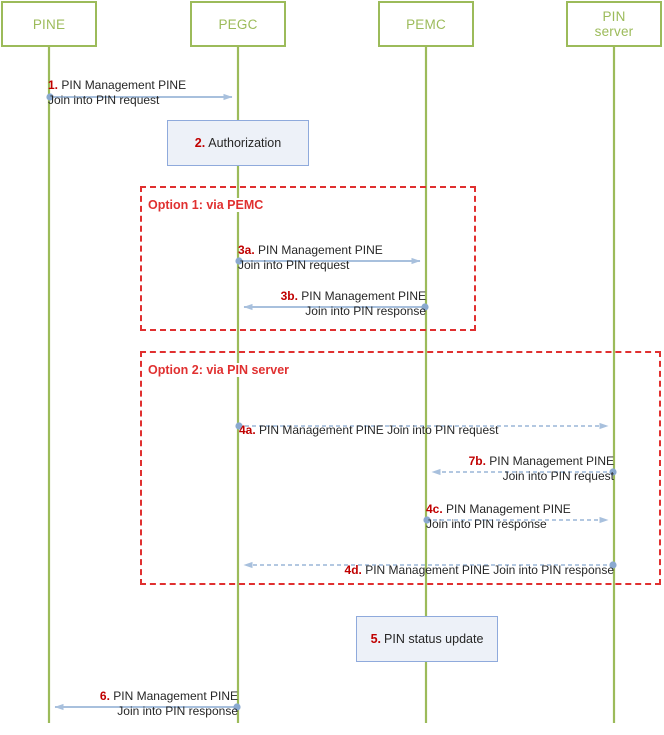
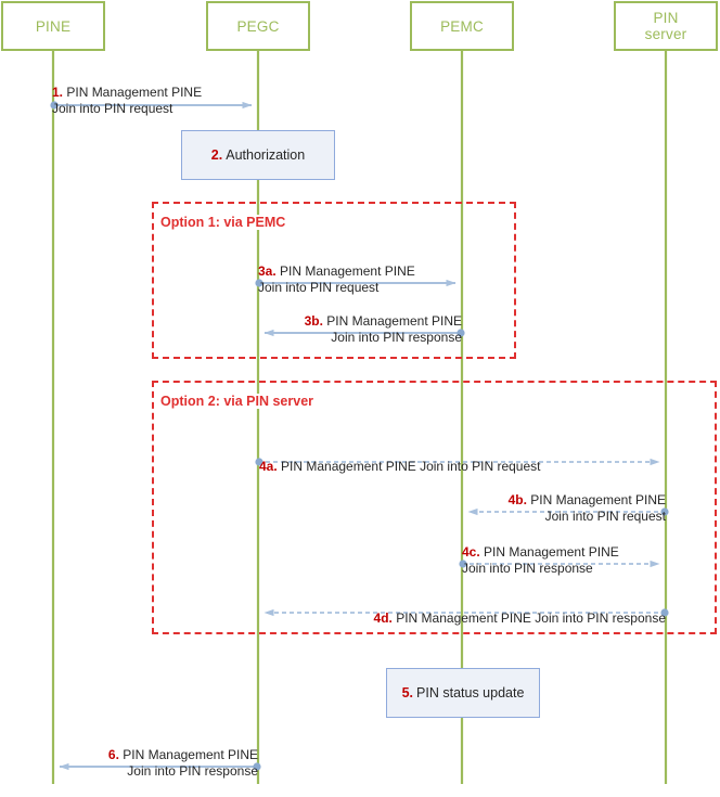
  PINE
  PEGC
  PEMC
  PIN
  server
  Option 1: via PEMC
  Option 2: via PIN server
  2. Authorization
  5. PIN status update
  1. PIN Management PINE
  Join into PIN request
  3a. PIN Management PINE
  Join into PIN request
  3b. PIN Management PINE
  Join into PIN response
  4a. PIN Management PINE Join into PIN request
- 7b. PIN Management PINE
+ 4b. PIN Management PINE
  Join into PIN request
  4c. PIN Management PINE
  Join into PIN response
  4d. PIN Management PINE Join into PIN response
  6. PIN Management PINE
  Join into PIN response
